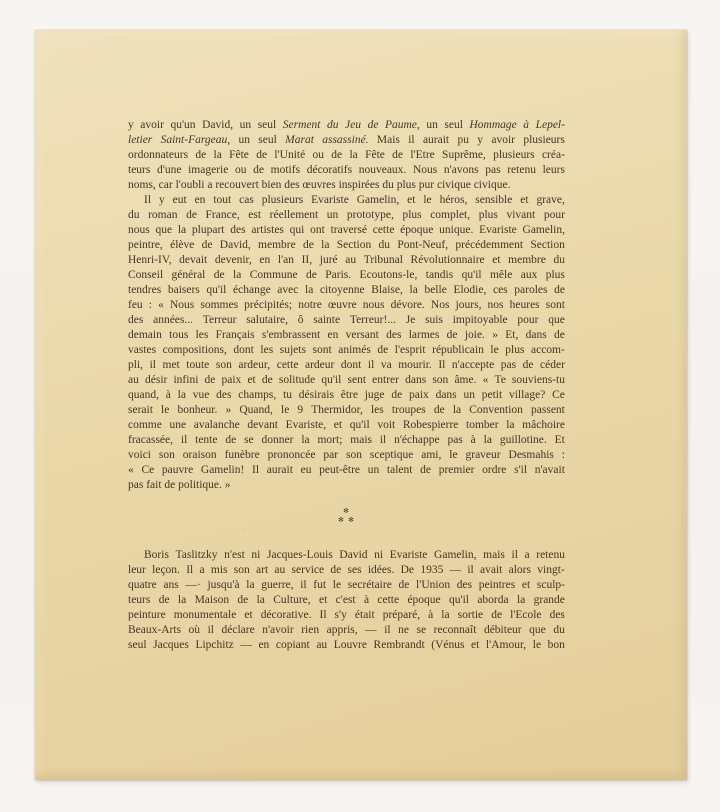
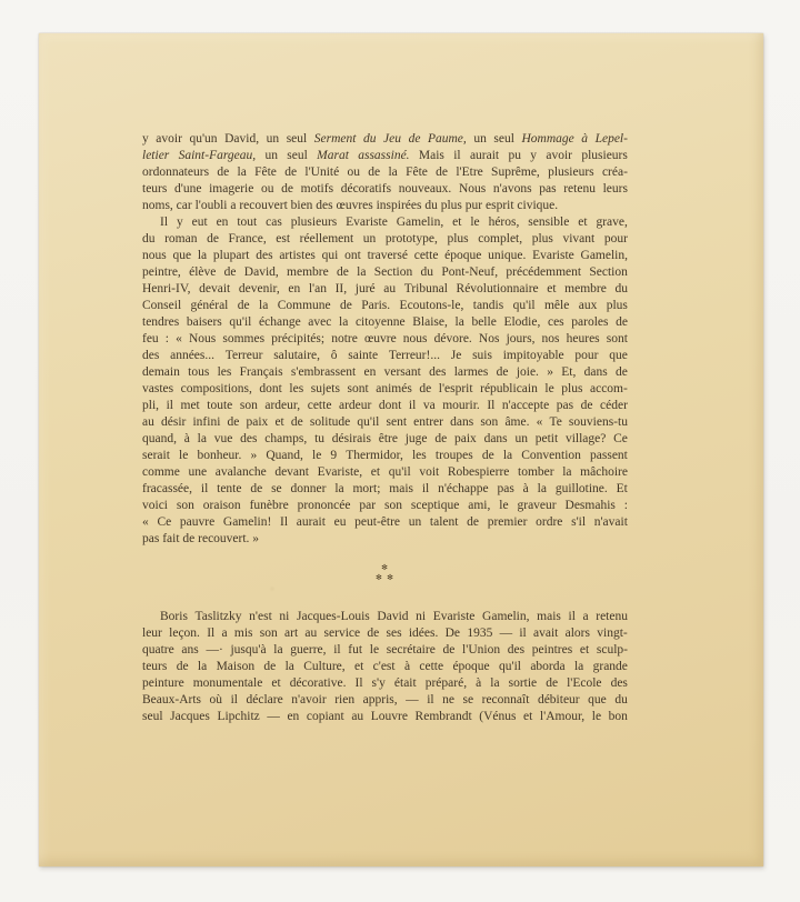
  y
  avoir
  qu'un
  David,
  un
  seul
  Serment
  du
  Jeu
  de
  Paume,
  un
  seul
  Hommage
  à
  Lepel-
  letier
  Saint-Fargeau,
  un
  seul
  Marat
  assassiné.
  Mais
  il
  aurait
  pu
  y
  avoir
  plusieurs
  ordonnateurs
  de
  la
  Fête
  de
  l'Unité
  ou
  de
  la
  Fête
  de
  l'Etre
  Suprême,
  plusieurs
  créa-
  teurs
  d'une
  imagerie
  ou
  de
  motifs
  décoratifs
  nouveaux.
  Nous
  n'avons
  pas
  retenu
  leurs
- noms, car l'oubli a recouvert bien des œuvres inspirées du plus pur civique civique.
+ noms, car l'oubli a recouvert bien des œuvres inspirées du plus pur esprit civique.
  Il
  y
  eut
  en
  tout
  cas
  plusieurs
  Evariste
  Gamelin,
  et
  le
  héros,
  sensible
  et
  grave,
  du
  roman
  de
  France,
  est
  réellement
  un
  prototype,
  plus
  complet,
  plus
  vivant
  pour
  nous
  que
  la
  plupart
  des
  artistes
  qui
  ont
  traversé
  cette
  époque
  unique.
  Evariste
  Gamelin,
  peintre,
  élève
  de
  David,
  membre
  de
  la
  Section
  du
  Pont-Neuf,
  précédemment
  Section
  Henri-IV,
  devait
  devenir,
  en
  l'an
  II,
  juré
  au
  Tribunal
  Révolutionnaire
  et
  membre
  du
  Conseil
  général
  de
  la
  Commune
  de
  Paris.
  Ecoutons-le,
  tandis
  qu'il
  mêle
  aux
  plus
  tendres
  baisers
  qu'il
  échange
  avec
  la
  citoyenne
  Blaise,
  la
  belle
  Elodie,
  ces
  paroles
  de
  feu
  :
  «
  Nous
  sommes
  précipités;
  notre
  œuvre
  nous
  dévore.
  Nos
  jours,
  nos
  heures
  sont
  des
  années...
  Terreur
  salutaire,
  ô
  sainte
  Terreur!...
  Je
  suis
  impitoyable
  pour
  que
  demain
  tous
  les
  Français
  s'embrassent
  en
  versant
  des
  larmes
  de
  joie.
  »
  Et,
  dans
  de
  vastes
  compositions,
  dont
  les
  sujets
  sont
  animés
  de
  l'esprit
  républicain
  le
  plus
  accom-
  pli,
  il
  met
  toute
  son
  ardeur,
  cette
  ardeur
  dont
  il
  va
  mourir.
  Il
  n'accepte
  pas
  de
  céder
  au
  désir
  infini
  de
  paix
  et
  de
  solitude
  qu'il
  sent
  entrer
  dans
  son
  âme.
  «
  Te
  souviens-tu
  quand,
  à
  la
  vue
  des
  champs,
  tu
  désirais
  être
  juge
  de
  paix
  dans
  un
  petit
  village?
  Ce
  serait
  le
  bonheur.
  »
  Quand,
  le
  9
  Thermidor,
  les
  troupes
  de
  la
  Convention
  passent
  comme
  une
  avalanche
  devant
  Evariste,
  et
  qu'il
  voit
  Robespierre
  tomber
  la
  mâchoire
  fracassée,
  il
  tente
  de
  se
  donner
  la
  mort;
  mais
  il
  n'échappe
  pas
  à
  la
  guillotine.
  Et
  voici
  son
  oraison
  funèbre
  prononcée
  par
  son
  sceptique
  ami,
  le
  graveur
  Desmahis
  :
  «
  Ce
  pauvre
  Gamelin!
  Il
  aurait
  eu
  peut-être
  un
  talent
  de
  premier
  ordre
  s'il
  n'avait
- pas fait de politique. »
+ pas fait de recouvert. »
  ✻
  ✻ ✻
  Boris
  Taslitzky
  n'est
  ni
  Jacques-Louis
  David
  ni
  Evariste
  Gamelin,
  mais
  il
  a
  retenu
  leur
  leçon.
  Il
  a
  mis
  son
  art
  au
  service
  de
  ses
  idées.
  De
  1935
  —
  il
  avait
  alors
  vingt-
  quatre
  ans
  —·
  jusqu'à
  la
  guerre,
  il
  fut
  le
  secrétaire
  de
  l'Union
  des
  peintres
  et
  sculp-
  teurs
  de
  la
  Maison
  de
  la
  Culture,
  et
  c'est
  à
  cette
  époque
  qu'il
  aborda
  la
  grande
  peinture
  monumentale
  et
  décorative.
  Il
  s'y
  était
  préparé,
  à
  la
  sortie
  de
  l'Ecole
  des
  Beaux-Arts
  où
  il
  déclare
  n'avoir
  rien
  appris,
  —
  il
  ne
  se
  reconnaît
  débiteur
  que
  du
  seul
  Jacques
  Lipchitz
  —
  en
  copiant
  au
  Louvre
  Rembrandt
  (Vénus
  et
  l'Amour,
  le
  bon
